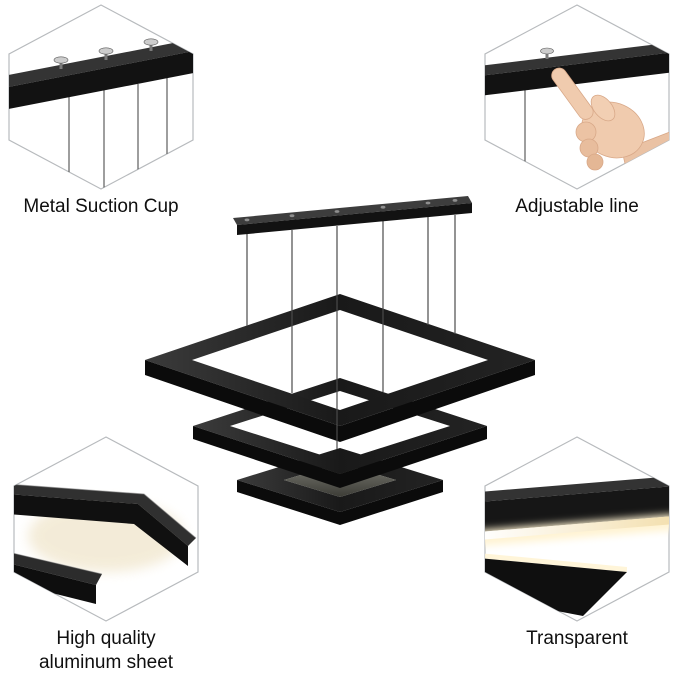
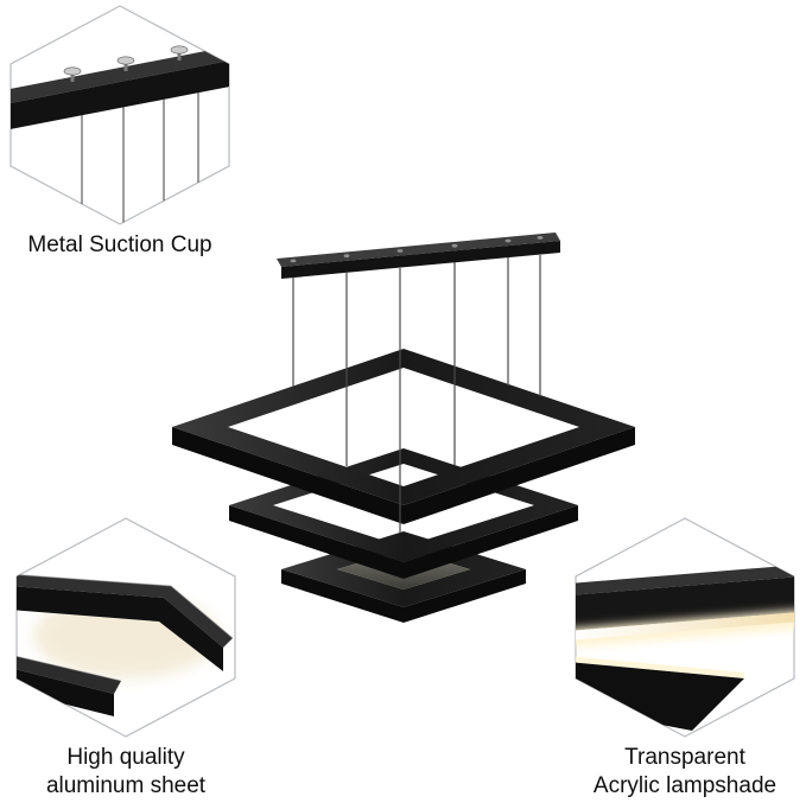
  Metal Suction Cup
- Adjustable line
  High quality
  aluminum sheet
  Transparent
+ Acrylic lampshade
